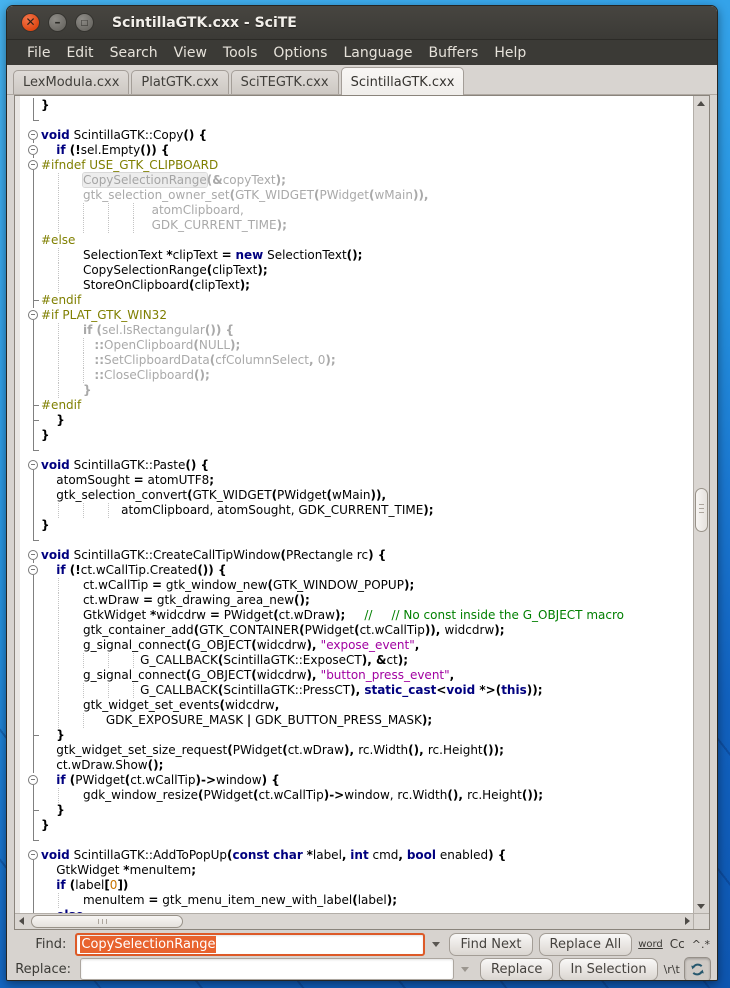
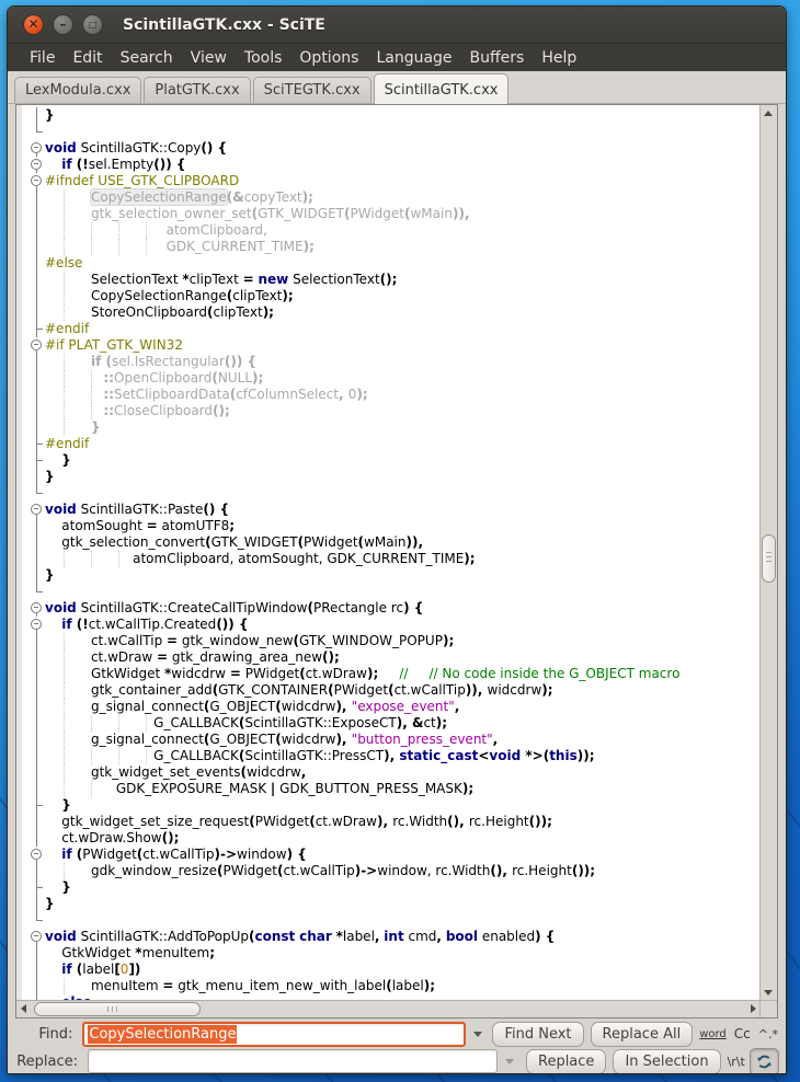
  ✕
  –
  □
  ScintillaGTK.cxx - SciTE
  File
  Edit
  Search
  View
  Tools
  Options
  Language
  Buffers
  Help
  LexModula.cxx
  PlatGTK.cxx
  SciTEGTK.cxx
  ScintillaGTK.cxx
  }
  void ScintillaGTK::Copy() {
  if (!sel.Empty()) {
  #ifndef USE_GTK_CLIPBOARD
  CopySelectionRange(&copyText);
  gtk_selection_owner_set(GTK_WIDGET(PWidget(wMain)),
  atomClipboard,
  GDK_CURRENT_TIME);
  #else
  SelectionText *clipText = new SelectionText();
  CopySelectionRange(clipText);
  StoreOnClipboard(clipText);
  #endif
  #if PLAT_GTK_WIN32
  if (sel.IsRectangular()) {
  ::OpenClipboard(NULL);
  ::SetClipboardData(cfColumnSelect, 0);
  ::CloseClipboard();
  }
  #endif
  }
  }
  void ScintillaGTK::Paste() {
  atomSought = atomUTF8;
  gtk_selection_convert(GTK_WIDGET(PWidget(wMain)),
  atomClipboard, atomSought, GDK_CURRENT_TIME);
  }
  void ScintillaGTK::CreateCallTipWindow(PRectangle rc) {
  if (!ct.wCallTip.Created()) {
  ct.wCallTip = gtk_window_new(GTK_WINDOW_POPUP);
  ct.wDraw = gtk_drawing_area_new();
- GtkWidget *widcdrw = PWidget(ct.wDraw); // // No const inside the G_OBJECT macro
+ GtkWidget *widcdrw = PWidget(ct.wDraw); // // No code inside the G_OBJECT macro
  gtk_container_add(GTK_CONTAINER(PWidget(ct.wCallTip)), widcdrw);
  g_signal_connect(G_OBJECT(widcdrw), "expose_event",
  G_CALLBACK(ScintillaGTK::ExposeCT), &ct);
  g_signal_connect(G_OBJECT(widcdrw), "button_press_event",
  G_CALLBACK(ScintillaGTK::PressCT), static_cast<void *>(this));
  gtk_widget_set_events(widcdrw,
  GDK_EXPOSURE_MASK | GDK_BUTTON_PRESS_MASK);
  }
  gtk_widget_set_size_request(PWidget(ct.wDraw), rc.Width(), rc.Height());
  ct.wDraw.Show();
  if (PWidget(ct.wCallTip)->window) {
  gdk_window_resize(PWidget(ct.wCallTip)->window, rc.Width(), rc.Height());
  }
  }
  void ScintillaGTK::AddToPopUp(const char *label, int cmd, bool enabled) {
  GtkWidget *menuItem;
  if (label[0])
  menuItem = gtk_menu_item_new_with_label(label);
  Find:
  CopySelectionRange
  Find Next
  Replace All
  word
  Cc
  ^.*
  Replace:
  Replace
  In Selection
  \r\t
